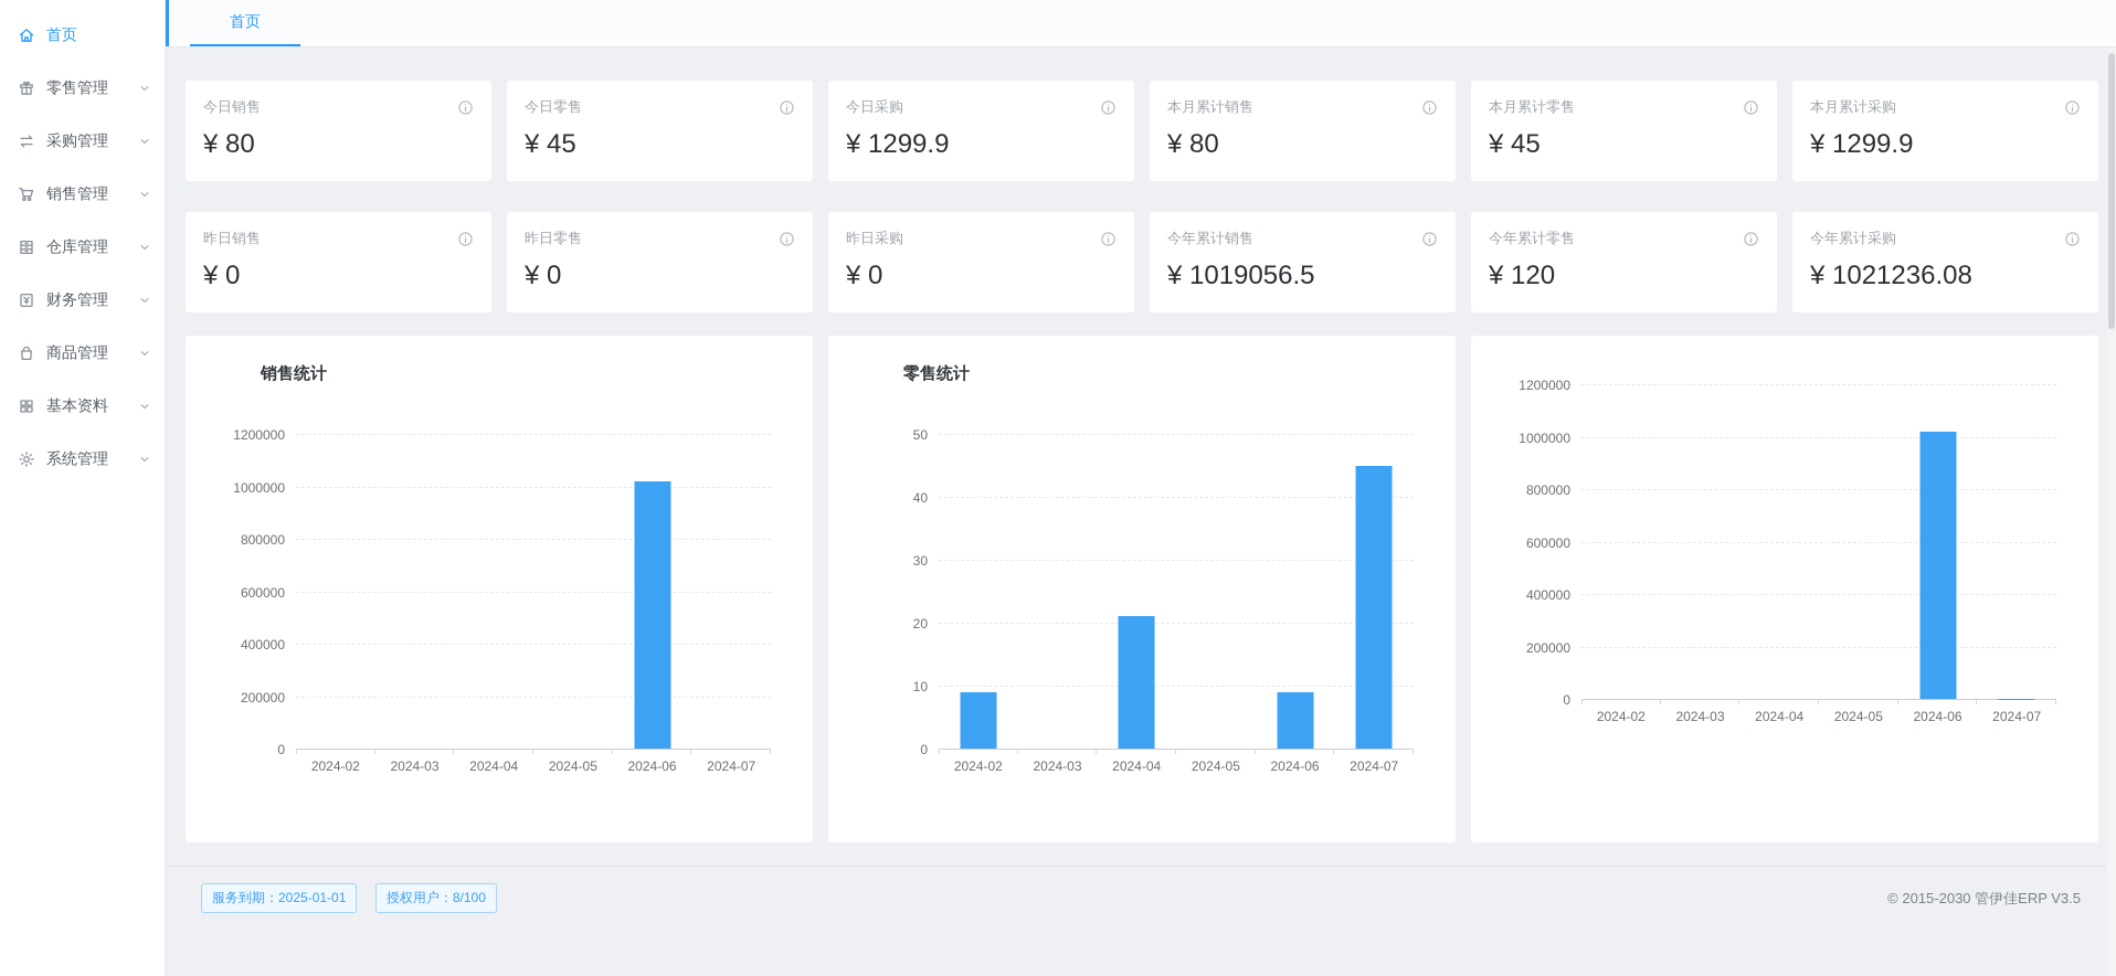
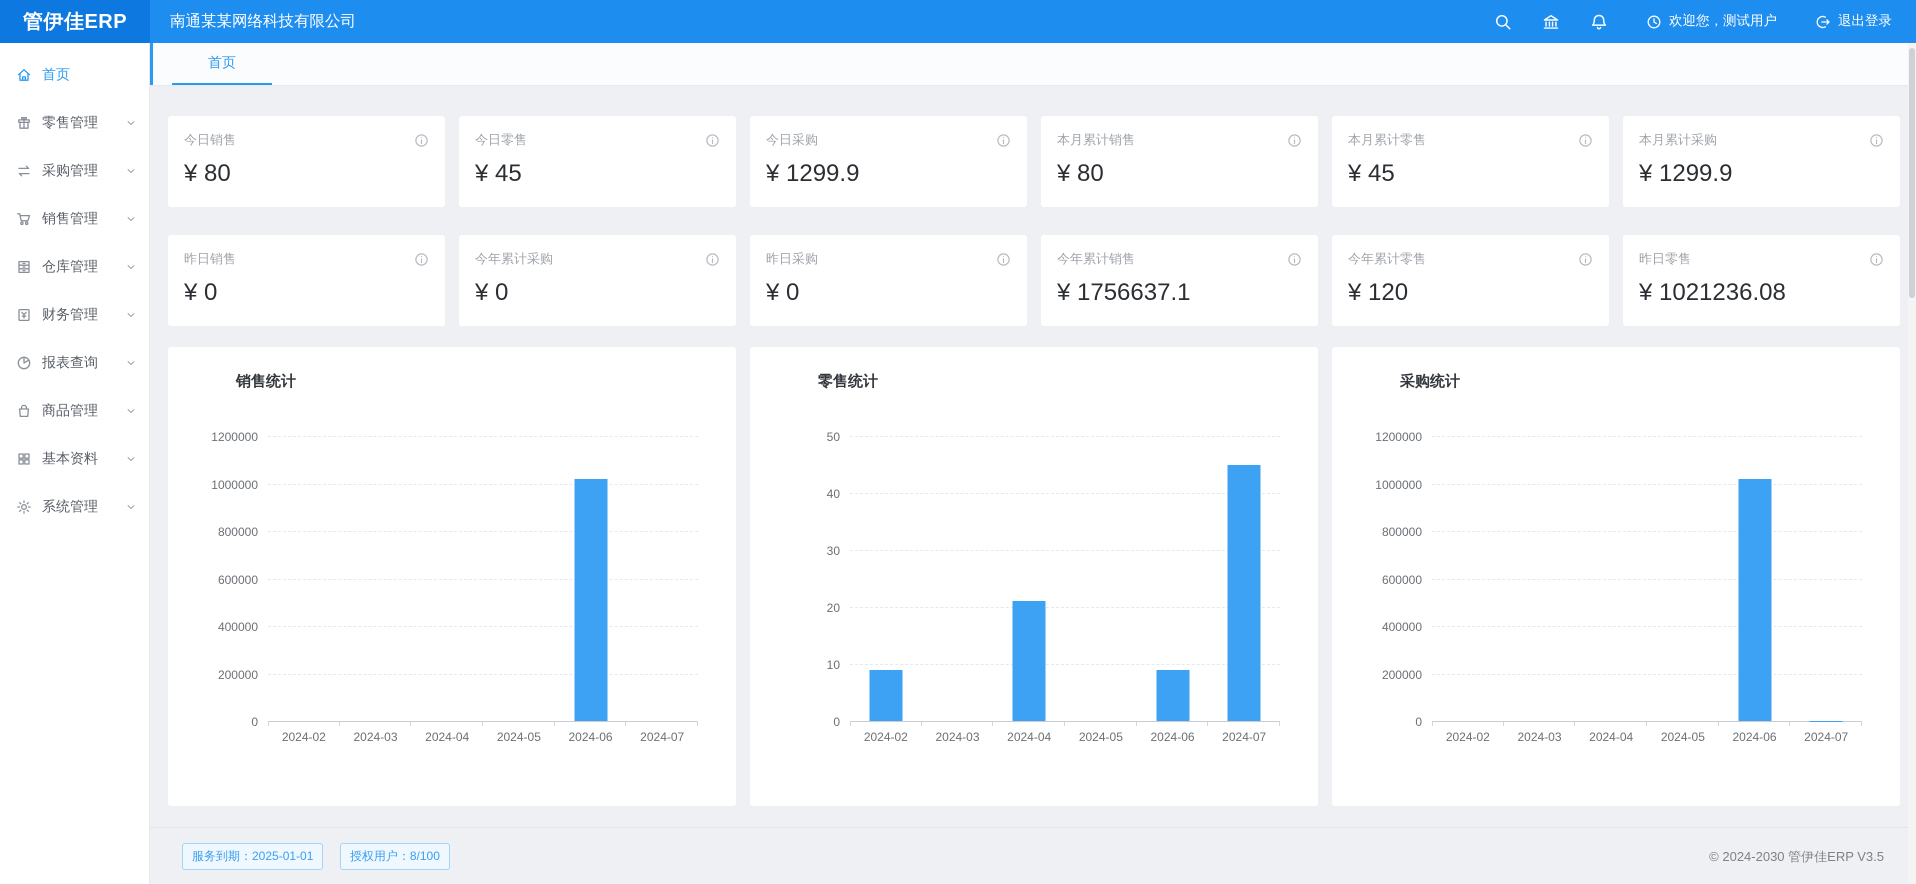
+ 管伊佳ERP
+ 南通某某网络科技有限公司
+ 欢迎您，测试用户
+ 退出登录
  首页
  零售管理
  采购管理
  销售管理
  仓库管理
  财务管理
+ 报表查询
  商品管理
  基本资料
  系统管理
  首页
  今日销售
  ¥ 80
  今日零售
  ¥ 45
  今日采购
  ¥ 1299.9
  本月累计销售
  ¥ 80
  本月累计零售
  ¥ 45
  本月累计采购
  ¥ 1299.9
  昨日销售
  ¥ 0
- 昨日零售
+ 今年累计采购
  ¥ 0
  昨日采购
  ¥ 0
  今年累计销售
- ¥ 1019056.5
+ ¥ 1756637.1
  今年累计零售
  ¥ 120
- 今年累计采购
+ 昨日零售
  ¥ 1021236.08
  销售统计
  1200000
  1000000
  800000
  600000
  400000
  200000
  0
  2024-02
  2024-03
  2024-04
  2024-05
  2024-06
  2024-07
  零售统计
  50
  40
  30
  20
  10
  0
  2024-02
  2024-03
  2024-04
  2024-05
  2024-06
  2024-07
+ 采购统计
  1200000
  1000000
  800000
  600000
  400000
  200000
  0
  2024-02
  2024-03
  2024-04
  2024-05
  2024-06
  2024-07
  服务到期：2025-01-01 授权用户：8/100
- © 2015-2030 管伊佳ERP V3.5
+ © 2024-2030 管伊佳ERP V3.5
